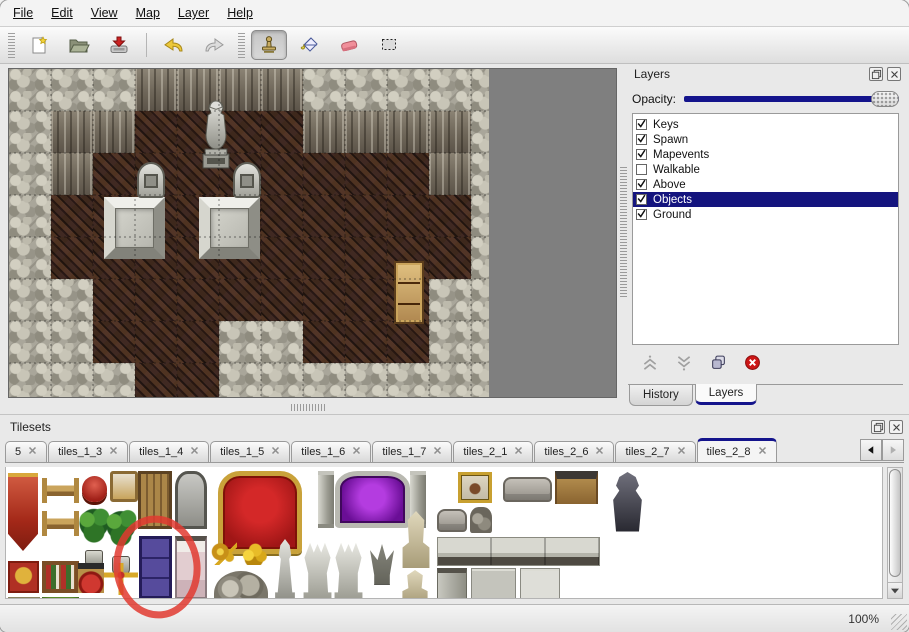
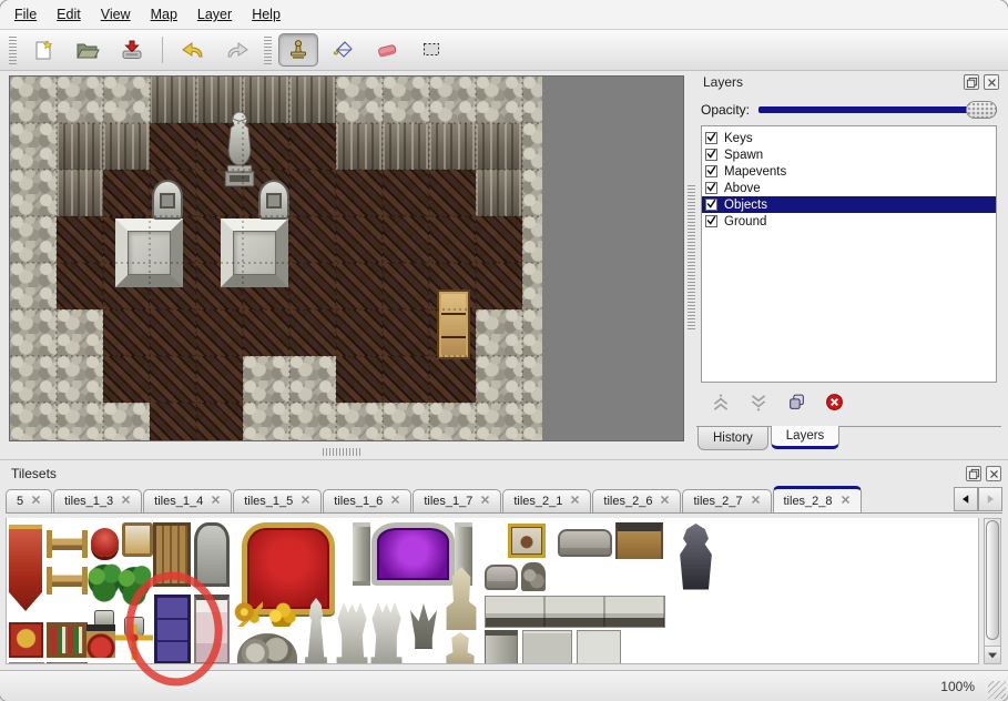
  File
  Edit
  View
  Map
  Layer
  Help
  Layers
  Opacity:
  Keys
  Spawn
  Mapevents
- Walkable
  Above
  Objects
  Ground
  History
  Layers
  Tilesets
  5
  tiles_1_3
  tiles_1_4
  tiles_1_5
  tiles_1_6
  tiles_1_7
  tiles_2_1
  tiles_2_6
  tiles_2_7
  tiles_2_8
  100%
